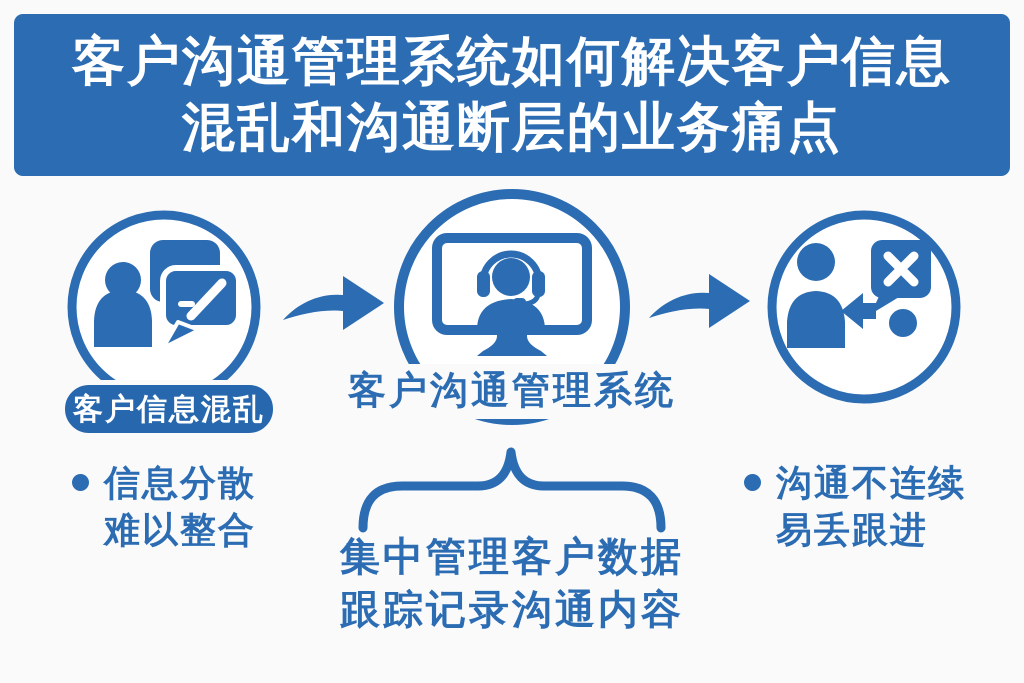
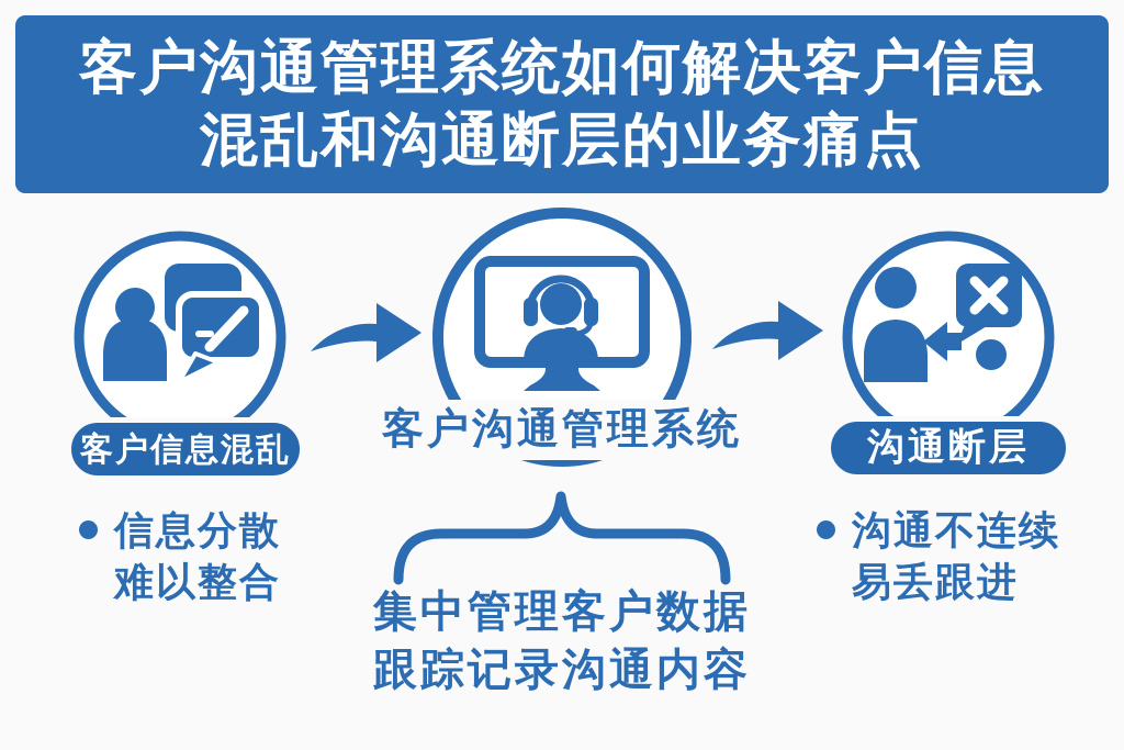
  客户沟通管理系统如何解决客户信息
  混乱和沟通断层的业务痛点
  客户沟通管理系统
  客户信息混乱
+ 沟通断层
  信息分散
  难以整合
  沟通不连续
  易丢跟进
  集中管理客户数据
  跟踪记录沟通内容
